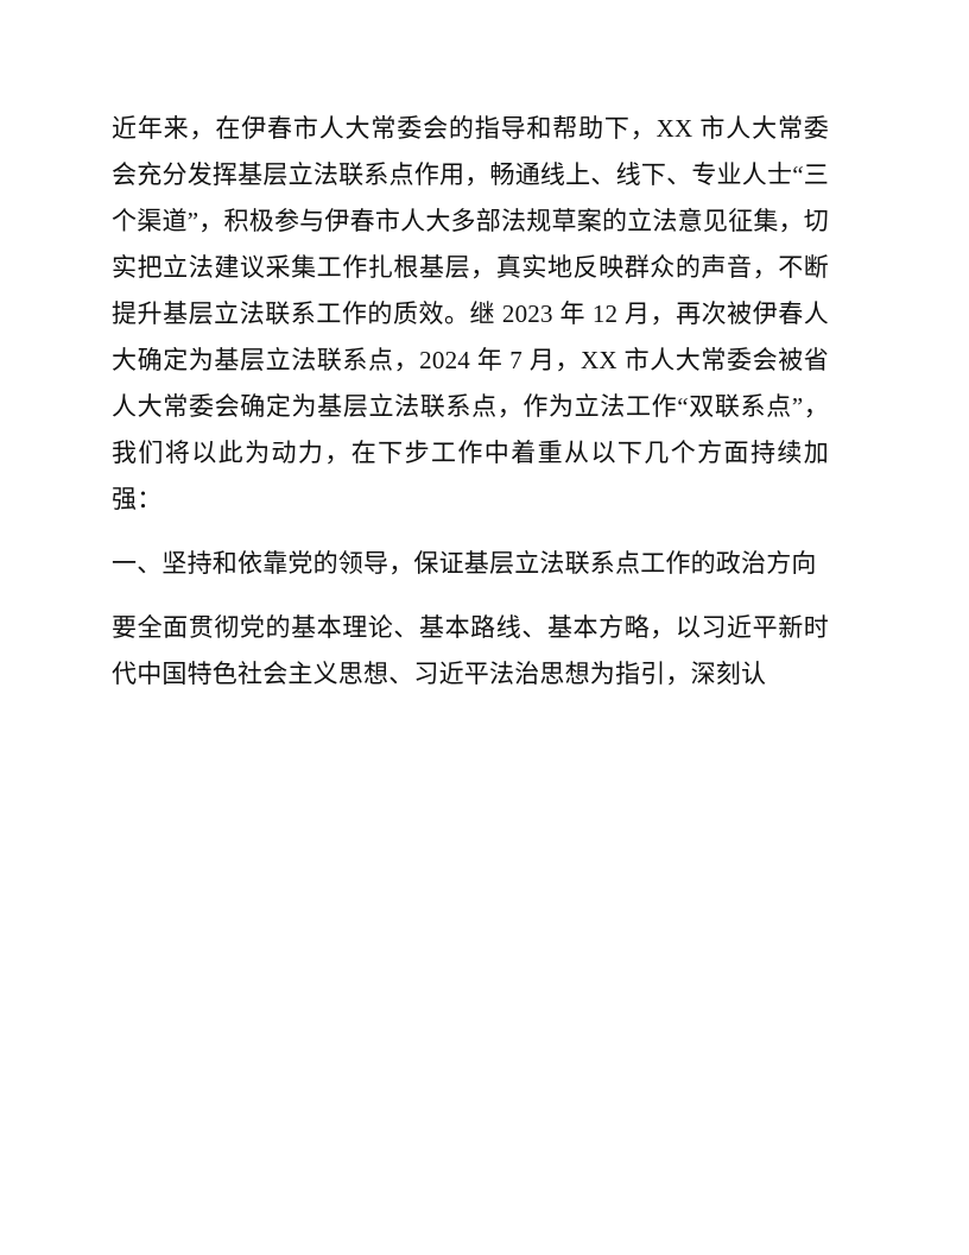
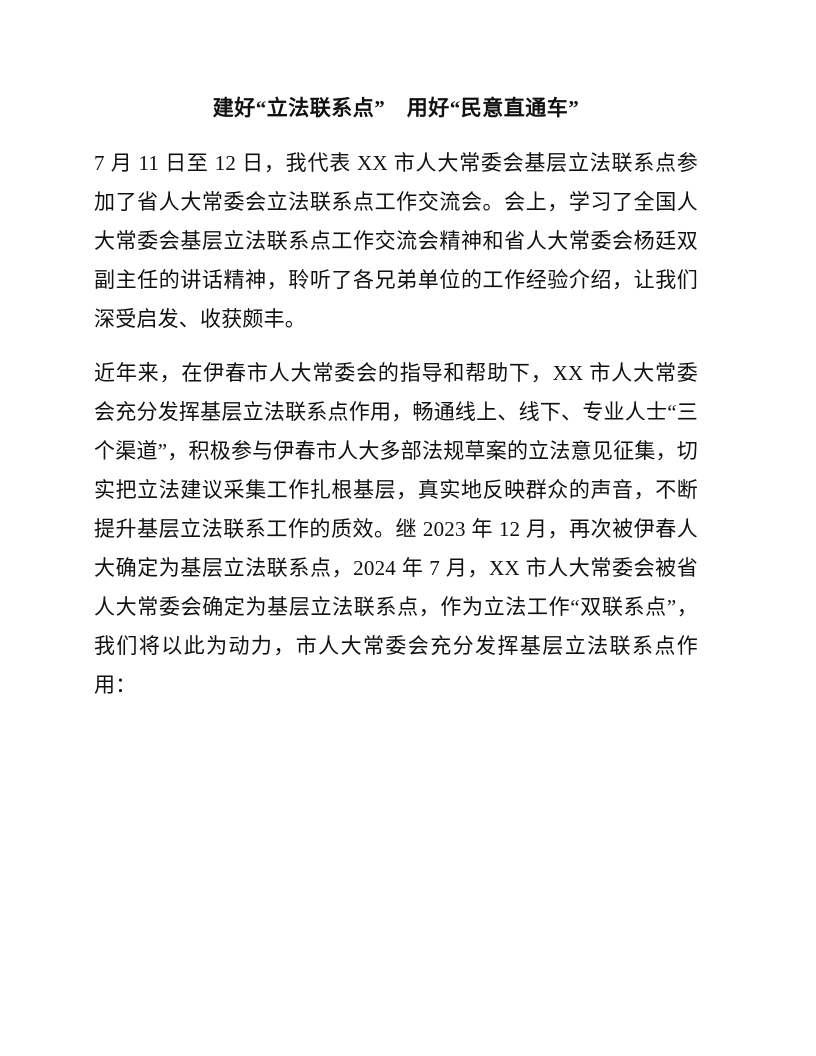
+ 建好“立法联系点” 用好“民意直通车”
+ 7 月 11 日至 12 日，我代表 XX 市人大常委会基层立法联系点参加了省人大常委会立法联系点工作交流会。会上，学习了全国人大常委会基层立法联系点工作交流会精神和省人大常委会杨廷双副主任的讲话精神，聆听了各兄弟单位的工作经验介绍，让我们深受启发、收获颇丰。
- 近年来，在伊春市人大常委会的指导和帮助下，XX 市人大常委会充分发挥基层立法联系点作用，畅通线上、线下、专业人士“三个渠道”，积极参与伊春市人大多部法规草案的立法意见征集，切实把立法建议采集工作扎根基层，真实地反映群众的声音，不断提升基层立法联系工作的质效。继 2023 年 12 月，再次被伊春人大确定为基层立法联系点，2024 年 7 月，XX 市人大常委会被省人大常委会确定为基层立法联系点，作为立法工作“双联系点”，我们将以此为动力，在下步工作中着重从以下几个方面持续加强：
+ 近年来，在伊春市人大常委会的指导和帮助下，XX 市人大常委会充分发挥基层立法联系点作用，畅通线上、线下、专业人士“三个渠道”，积极参与伊春市人大多部法规草案的立法意见征集，切实把立法建议采集工作扎根基层，真实地反映群众的声音，不断提升基层立法联系工作的质效。继 2023 年 12 月，再次被伊春人大确定为基层立法联系点，2024 年 7 月，XX 市人大常委会被省人大常委会确定为基层立法联系点，作为立法工作“双联系点”，我们将以此为动力，市人大常委会充分发挥基层立法联系点作用：
- 一、坚持和依靠党的领导，保证基层立法联系点工作的政治方向
- 要全面贯彻党的基本理论、基本路线、基本方略，以习近平新时代中国特色社会主义思想、习近平法治思想为指引，深刻认
